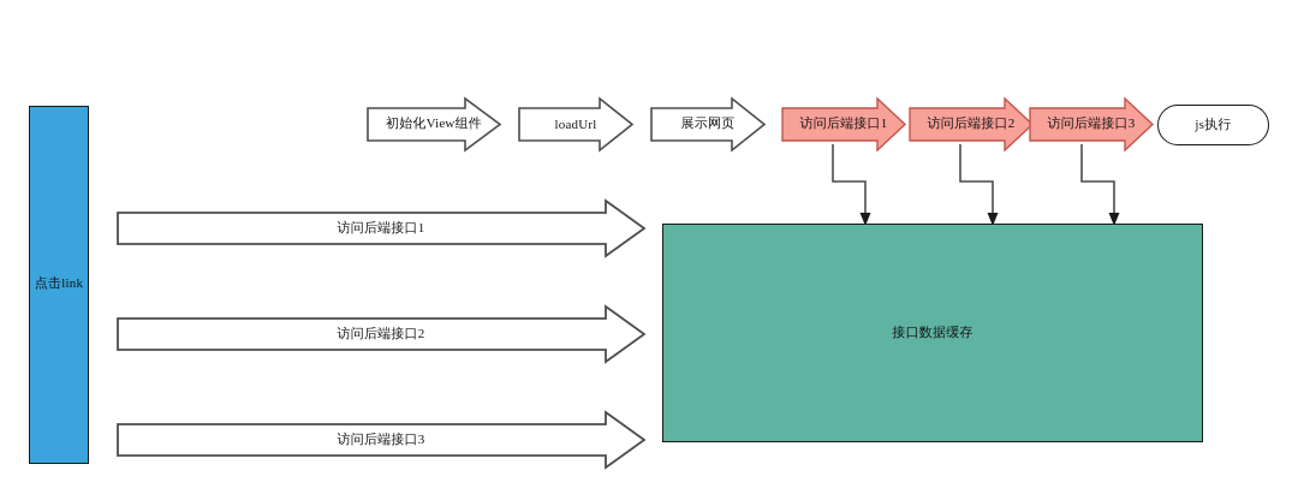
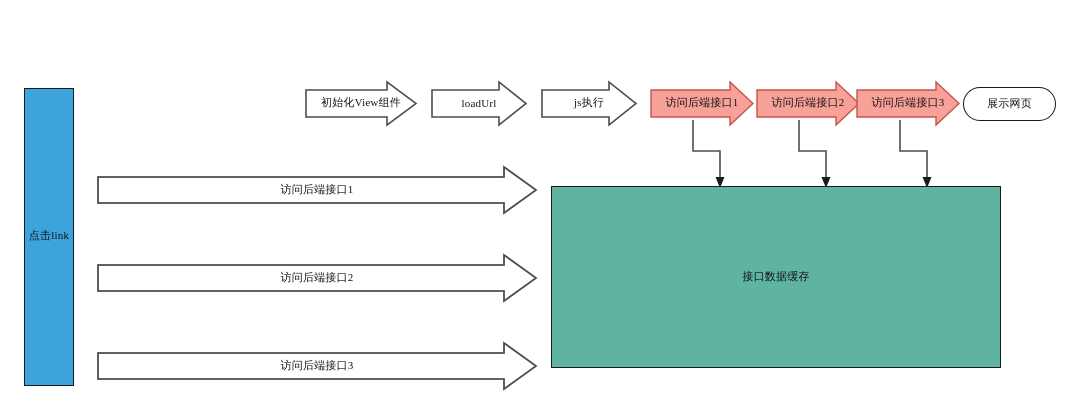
  点击link
  初始化View组件
  loadUrl
- 展示网页
+ js执行
  访问后端接口1
  访问后端接口2
  访问后端接口3
- js执行
+ 展示网页
  访问后端接口1
  访问后端接口2
  访问后端接口3
  接口数据缓存
